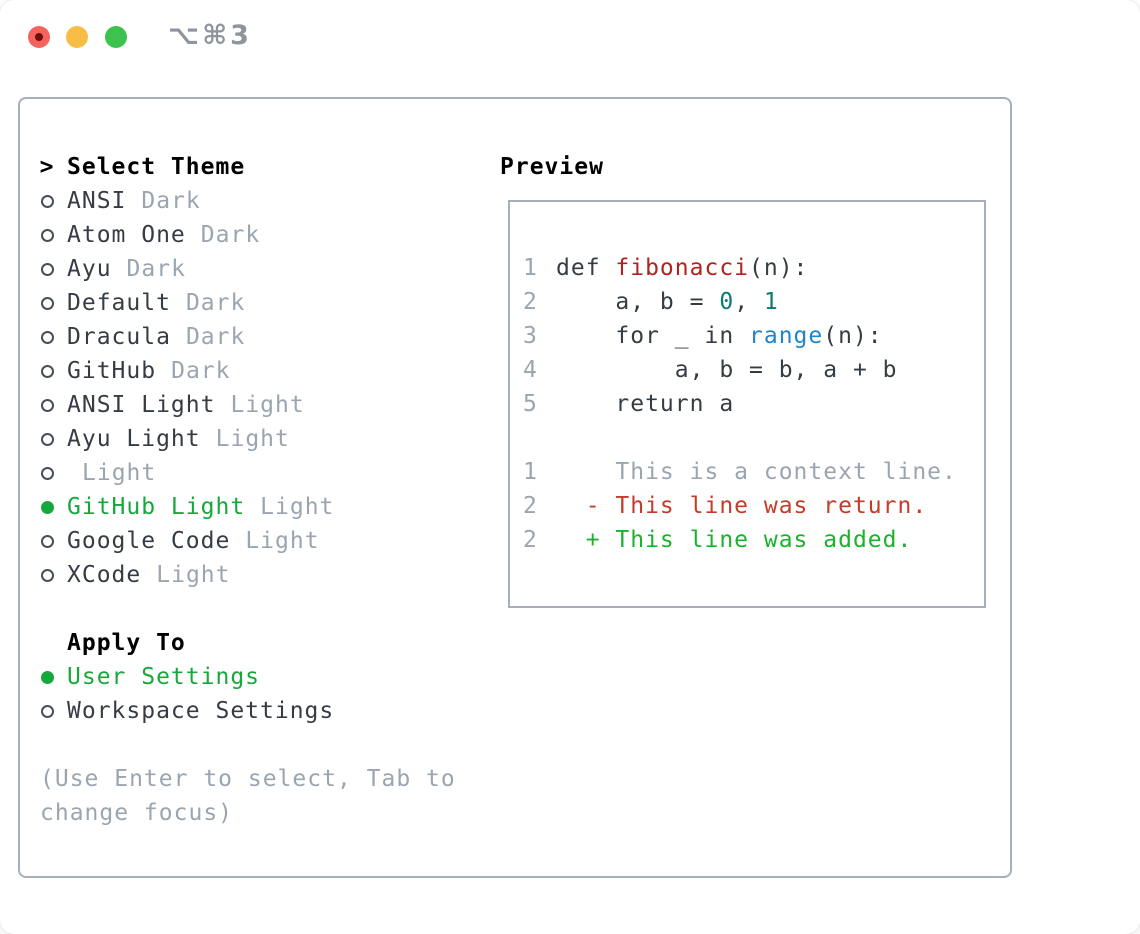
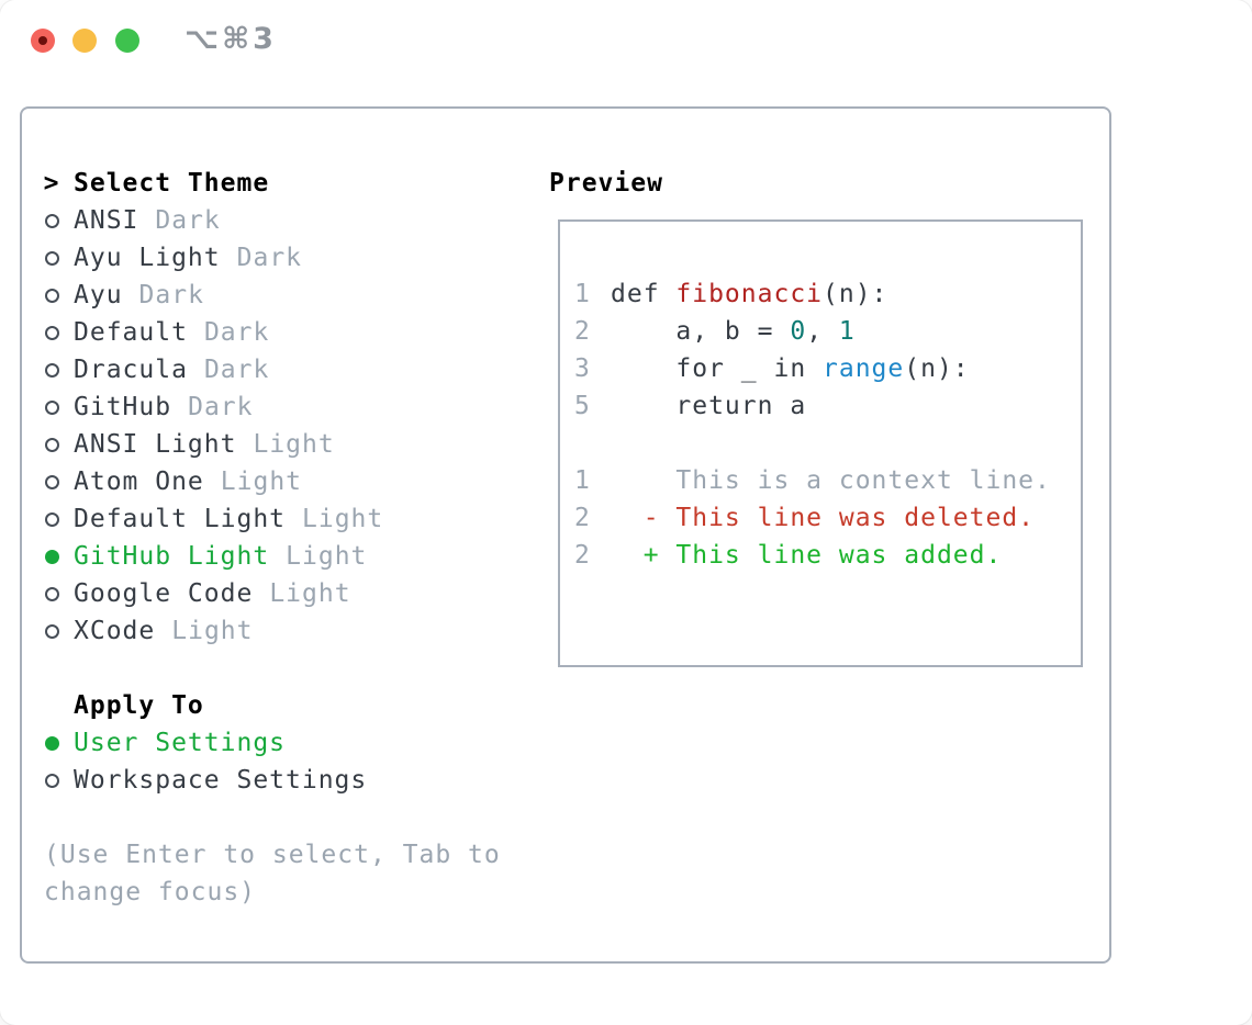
  ⌥⌘3
  >
  Select Theme
  ANSI
  Dark
- Atom One
+ Ayu Light
  Dark
  Ayu
  Dark
  Default
  Dark
  Dracula
  Dark
  GitHub
  Dark
  ANSI Light
  Light
- Ayu Light
+ Atom One
  Light
+ Default Light
  Light
  GitHub Light
  Light
  Google Code
  Light
  XCode
  Light
  Apply To
  User Settings
  Workspace Settings
  (Use Enter to select, Tab to
  change focus)
  Preview
  1
  def
  fibonacci
  (n):
  2
  a, b =
  0
  ,
  1
  3
  for _ in
  range
  (n):
- 4
- a, b = b, a + b
  5
  return a
  1
  This is a context line.
  2
- - This line was return.
+ - This line was deleted.
  2
  + This line was added.
